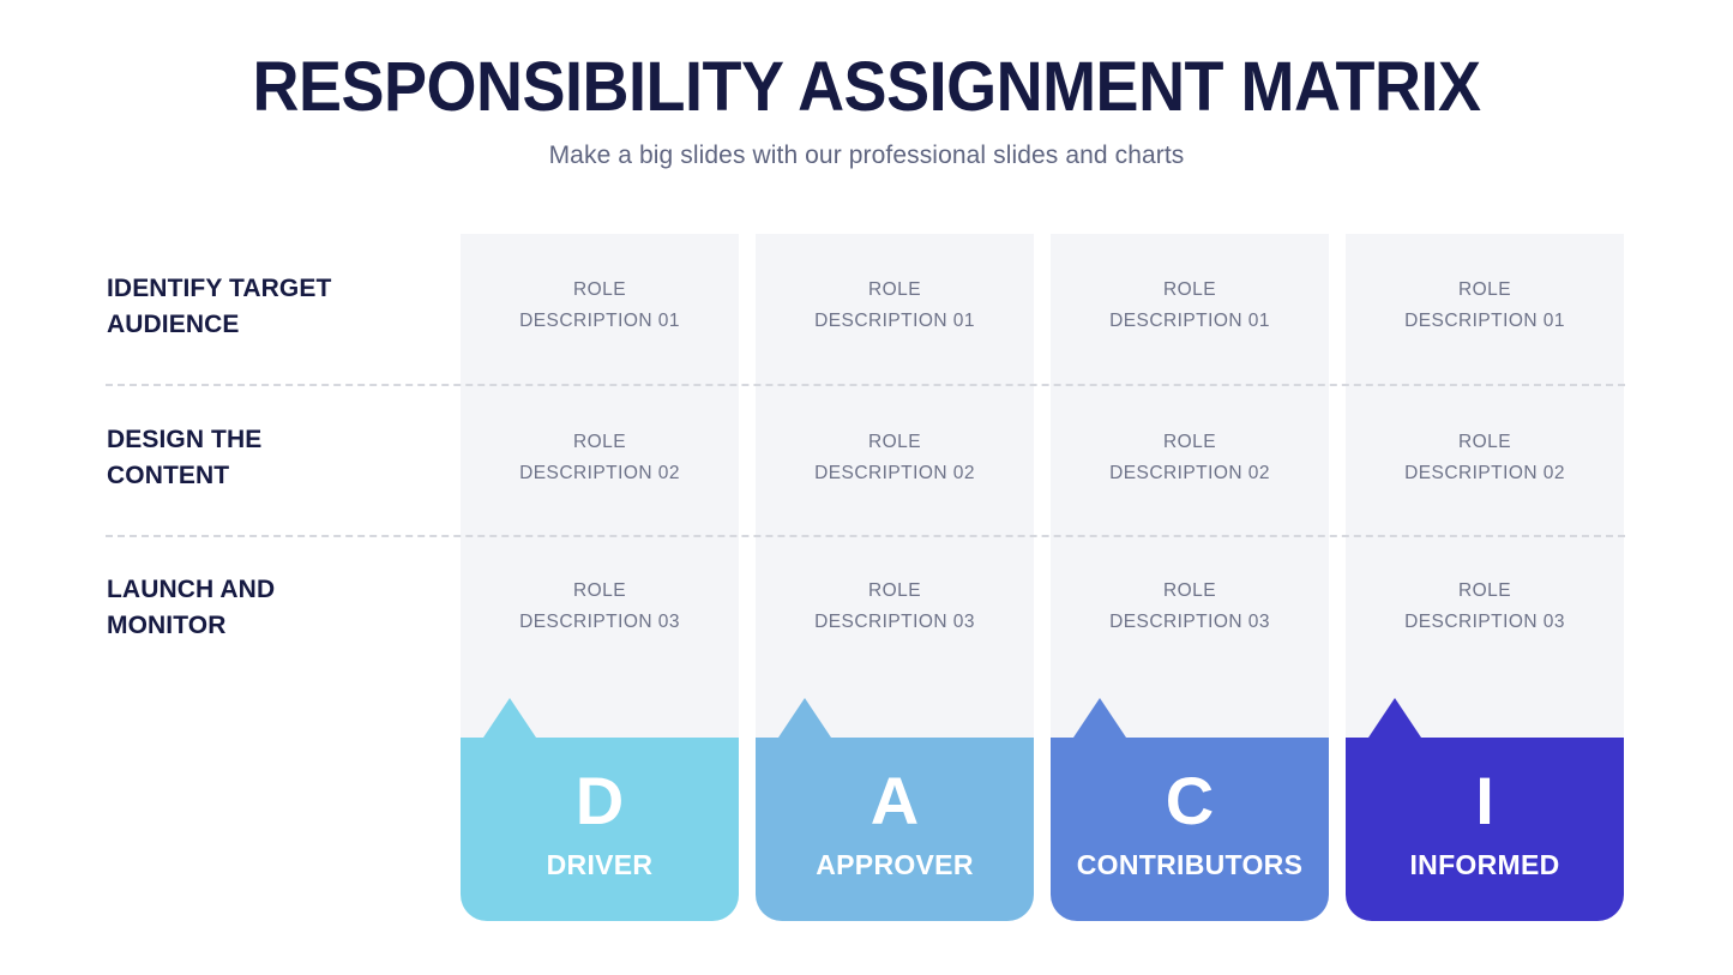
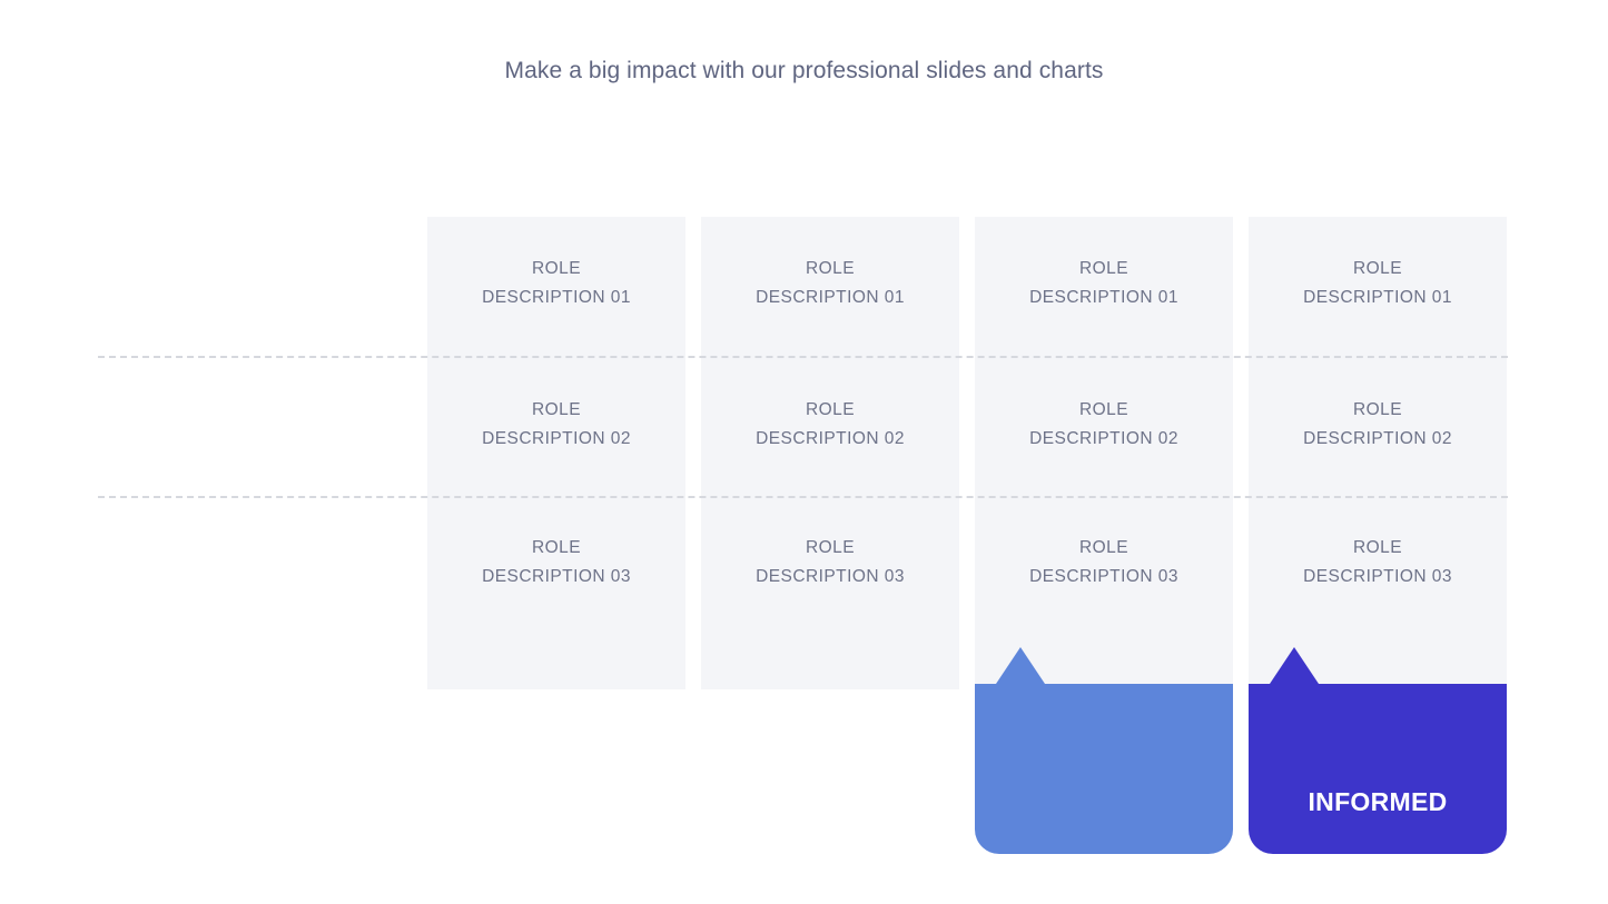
- RESPONSIBILITY ASSIGNMENT MATRIX
- Make a big slides with our professional slides and charts
+ Make a big impact with our professional slides and charts
- IDENTIFY TARGET
- AUDIENCE
- DESIGN THE
- CONTENT
- LAUNCH AND
- MONITOR
  ROLE
  DESCRIPTION 01
  ROLE
  DESCRIPTION 02
  ROLE
  DESCRIPTION 03
  ROLE
  DESCRIPTION 01
  ROLE
  DESCRIPTION 02
  ROLE
  DESCRIPTION 03
  ROLE
  DESCRIPTION 01
  ROLE
  DESCRIPTION 02
  ROLE
  DESCRIPTION 03
  ROLE
  DESCRIPTION 01
  ROLE
  DESCRIPTION 02
  ROLE
  DESCRIPTION 03
- D
- DRIVER
- A
- APPROVER
- C
- CONTRIBUTORS
- I
  INFORMED
